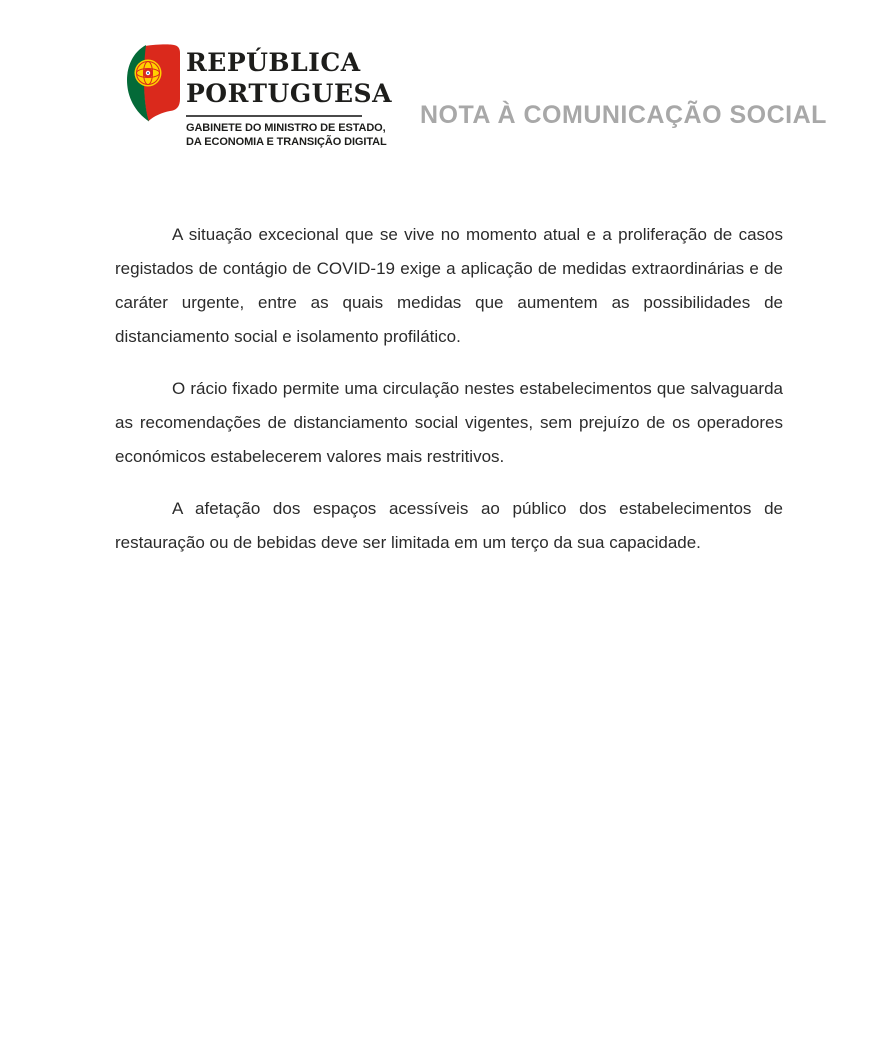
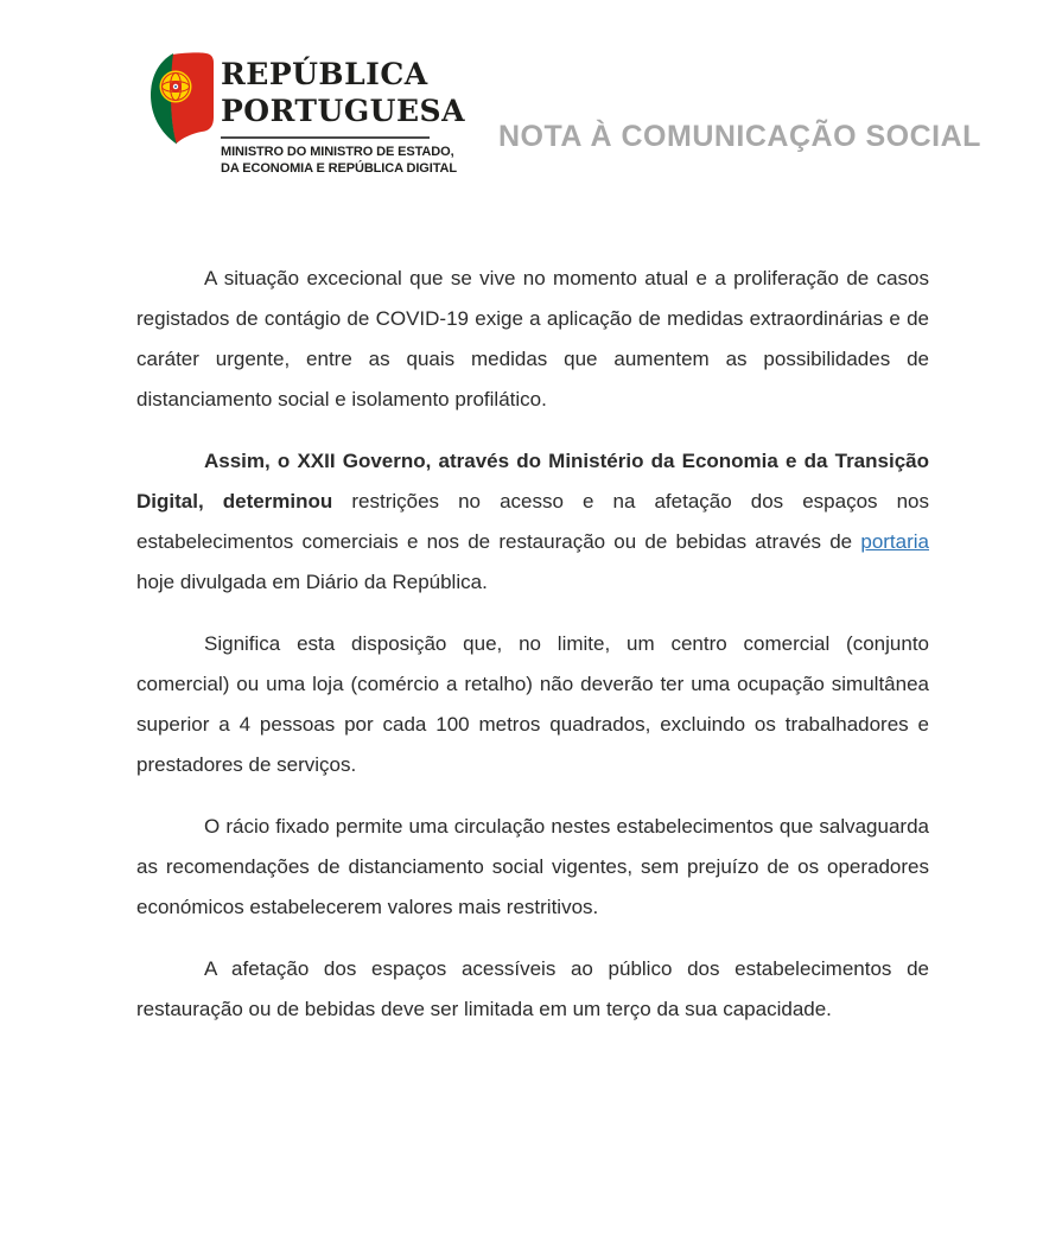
  REPÚBLICA
  PORTUGUESA
- GABINETE DO MINISTRO DE ESTADO,
+ MINISTRO DO MINISTRO DE ESTADO,
- DA ECONOMIA E TRANSIÇÃO DIGITAL
+ DA ECONOMIA E REPÚBLICA DIGITAL
  NOTA À COMUNICAÇÃO SOCIAL
  A situação excecional que se vive no momento atual e a proliferação de casos registados de contágio de COVID-19 exige a aplicação de medidas extraordinárias e de caráter urgente, entre as quais medidas que aumentem as possibilidades de distanciamento social e isolamento profilático.
+ Assim, o XXII Governo, através do Ministério da Economia e da Transição Digital, determinou restrições no acesso e na afetação dos espaços nos estabelecimentos comerciais e nos de restauração ou de bebidas através de portaria hoje divulgada em Diário da República.
+ Significa esta disposição que, no limite, um centro comercial (conjunto comercial) ou uma loja (comércio a retalho) não deverão ter uma ocupação simultânea superior a 4 pessoas por cada 100 metros quadrados, excluindo os trabalhadores e prestadores de serviços.
  O rácio fixado permite uma circulação nestes estabelecimentos que salvaguarda as recomendações de distanciamento social vigentes, sem prejuízo de os operadores económicos estabelecerem valores mais restritivos.
  A afetação dos espaços acessíveis ao público dos estabelecimentos de restauração ou de bebidas deve ser limitada em um terço da sua capacidade.
